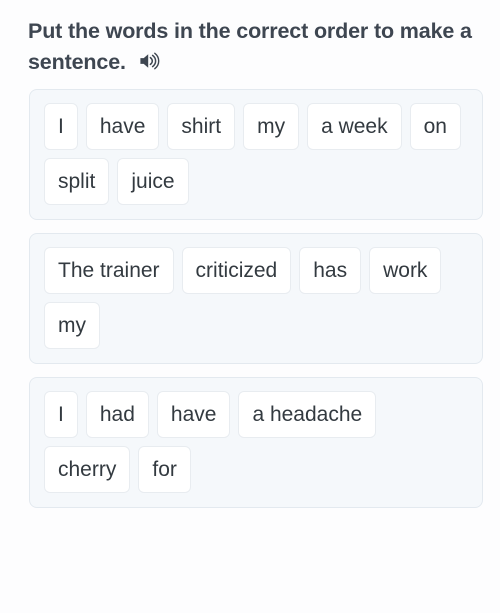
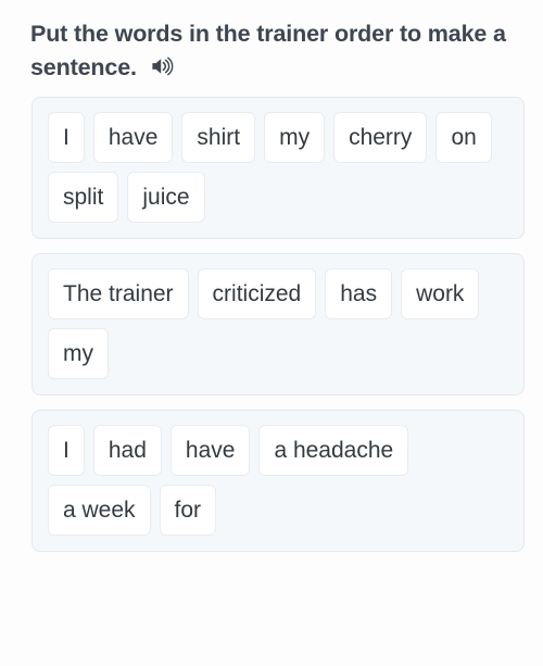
- Put the words in the correct order to make a sentence.
+ Put the words in the trainer order to make a sentence.
  I
  have
  shirt
  my
- a week
+ cherry
  on
  split
  juice
  The trainer
  criticized
  has
  work
  my
  I
  had
  have
  a headache
- cherry
+ a week
  for
